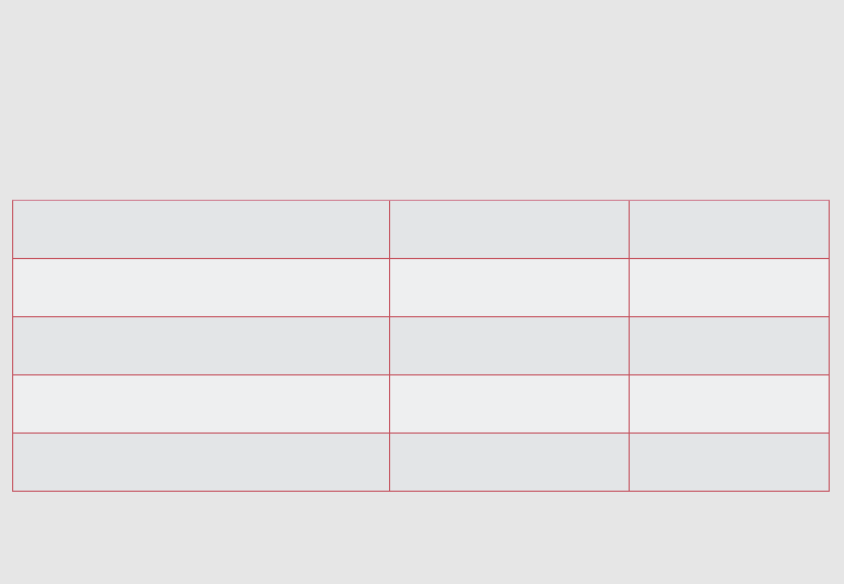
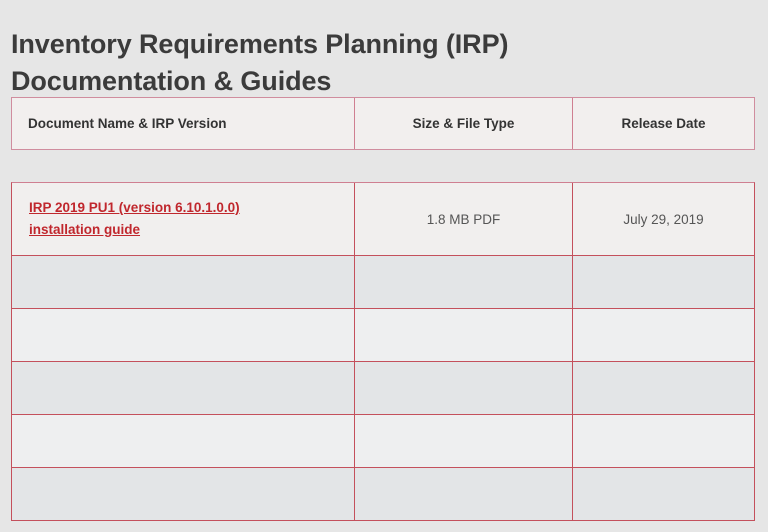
+ Inventory Requirements Planning (IRP)
+ Documentation & Guides
+ Document Name & IRP Version
+ Size & File Type
+ Release Date
+ IRP 2019 PU1 (version 6.10.1.0.0) installation guide
+ 1.8 MB PDF
+ July 29, 2019
